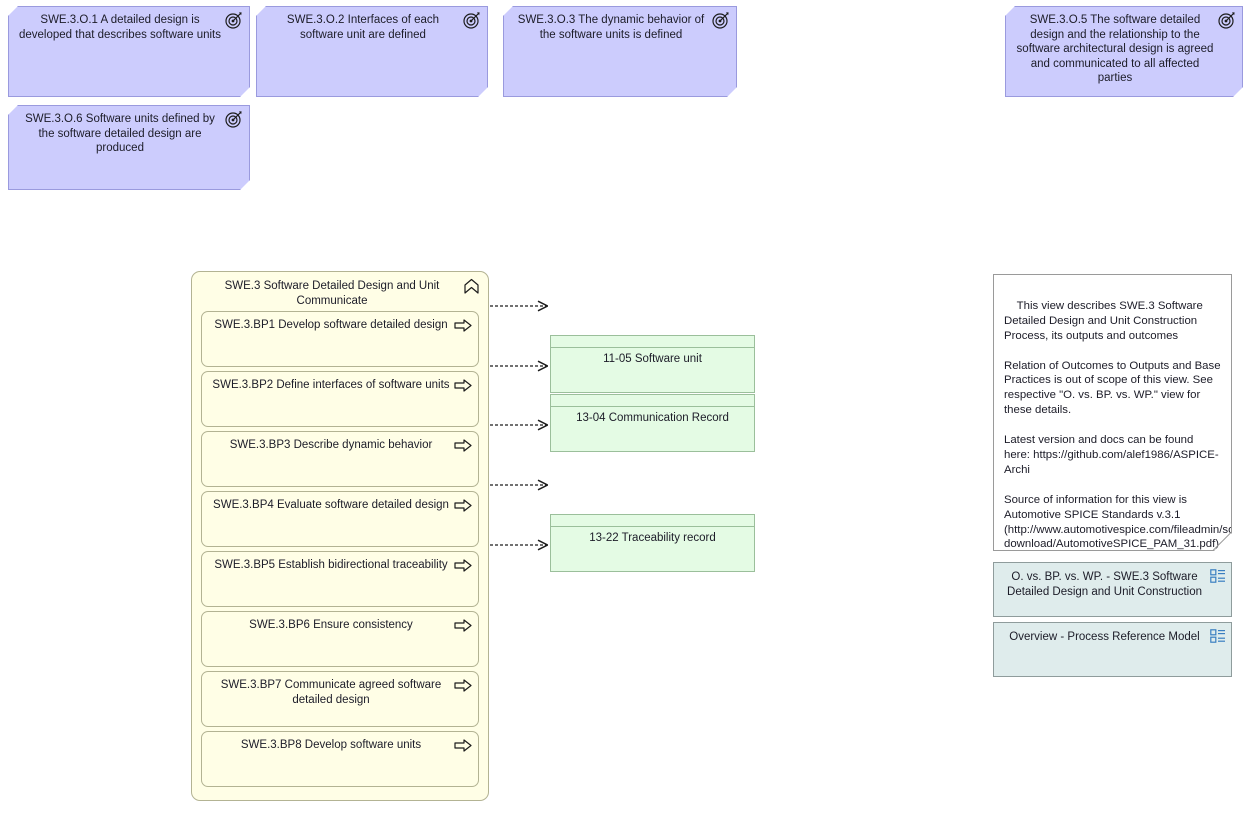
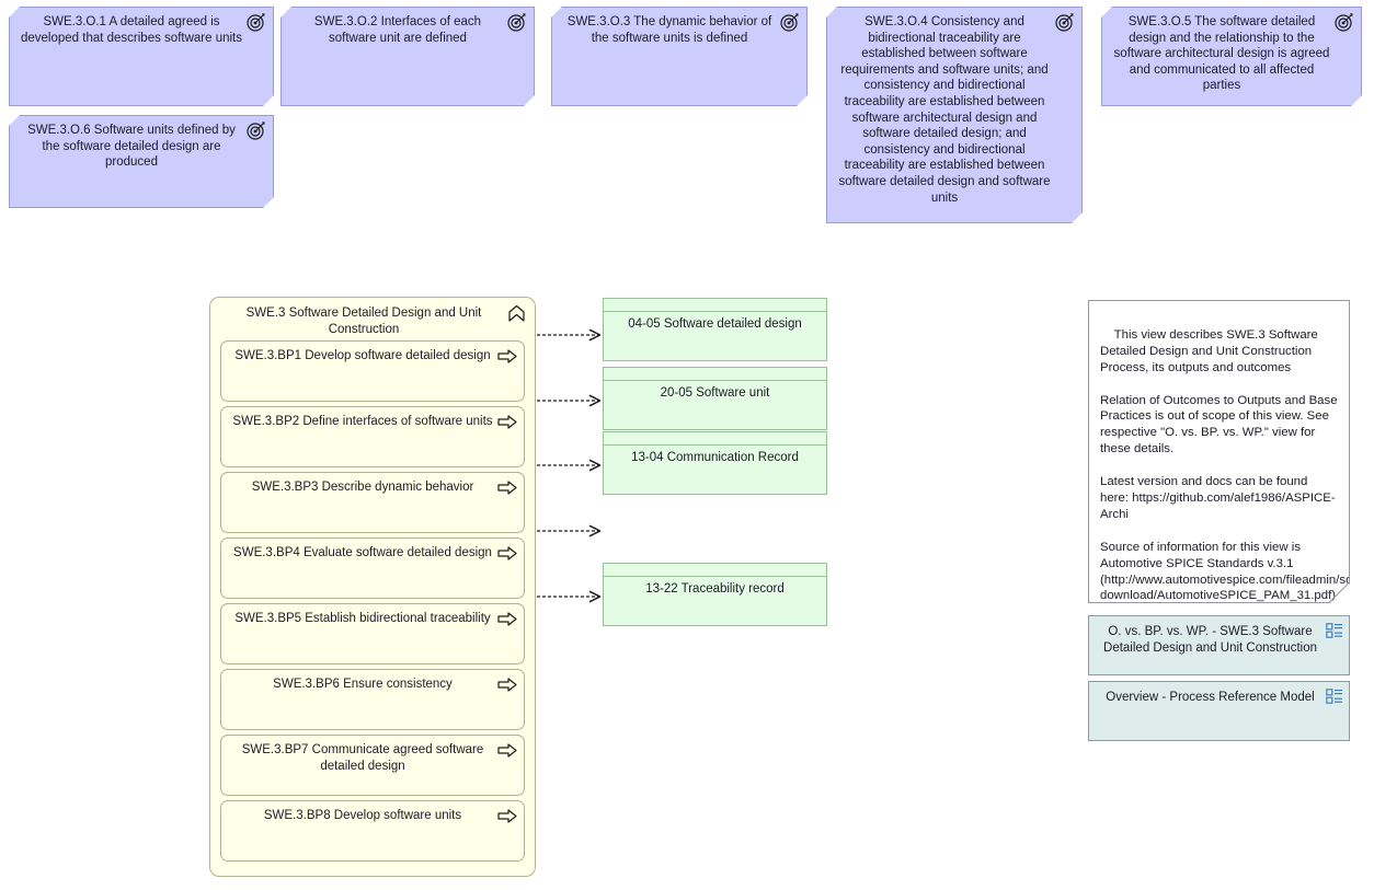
- SWE.3.O.1 A detailed design is developed that describes software units
+ SWE.3.O.1 A detailed agreed is developed that describes software units
  SWE.3.O.2 Interfaces of each software unit are defined
  SWE.3.O.3 The dynamic behavior of the software units is defined
+ SWE.3.O.4 Consistency and bidirectional traceability are established between software requirements and software units; and consistency and bidirectional traceability are established between software architectural design and software detailed design; and consistency and bidirectional traceability are established between software detailed design and software units
  SWE.3.O.5 The software detailed design and the relationship to the software architectural design is agreed and communicated to all affected parties
  SWE.3.O.6 Software units defined by the software detailed design are produced
- SWE.3 Software Detailed Design and Unit Communicate
+ SWE.3 Software Detailed Design and Unit Construction
  SWE.3.BP1 Develop software detailed design
  SWE.3.BP2 Define interfaces of software units
  SWE.3.BP3 Describe dynamic behavior
  SWE.3.BP4 Evaluate software detailed design
  SWE.3.BP5 Establish bidirectional traceability
  SWE.3.BP6 Ensure consistency
  SWE.3.BP7 Communicate agreed software detailed design
  SWE.3.BP8 Develop software units
+ 04-05 Software detailed design
- 11-05 Software unit
+ 20-05 Software unit
  13-04 Communication Record
  13-22 Traceability record
  This view describes SWE.3 Software Detailed Design and Unit Construction Process, its outputs and outcomes
  Relation of Outcomes to Outputs and Base Practices is out of scope of this view. See respective "O. vs. BP. vs. WP." view for these details.
  Latest version and docs can be found here: https://github.com/alef1986/ASPICE-Archi
  Source of information for this view is Automotive SPICE Standards v.3.1 (http://www.automotivespice.com/fileadmin/sdownload/AutomotiveSPICE_PAM_31.pdf)
  O. vs. BP. vs. WP. - SWE.3 Software Detailed Design and Unit Construction
  Overview - Process Reference Model
